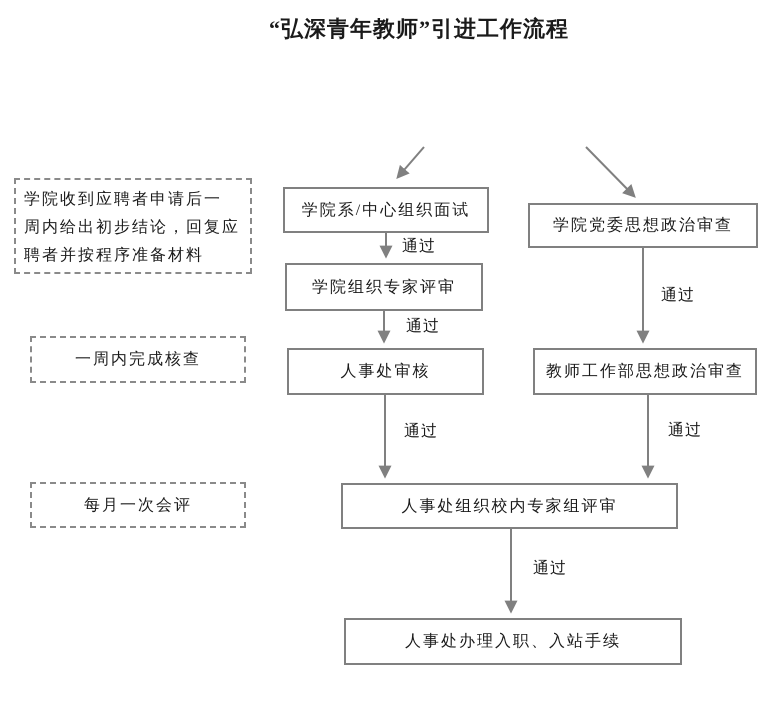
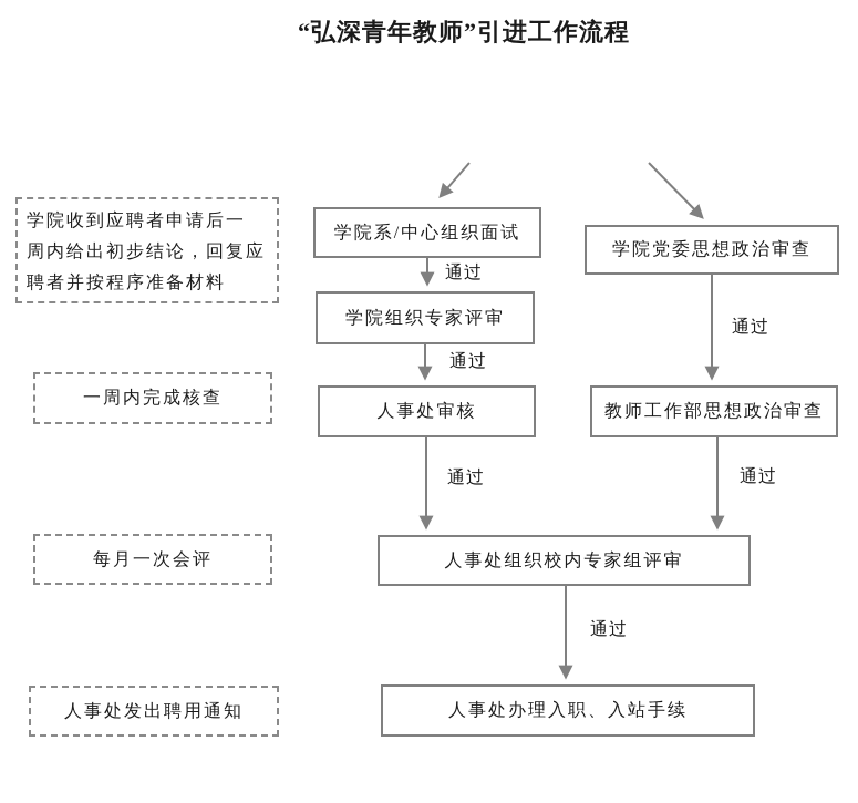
  “弘深青年教师”引进工作流程
  学院系/中心组织面试
  学院党委思想政治审查
  学院组织专家评审
  人事处审核
  教师工作部思想政治审查
  人事处组织校内专家组评审
  人事处办理入职、入站手续
  学院收到应聘者申请后一
  周内给出初步结论，回复应
  聘者并按程序准备材料
  一周内完成核查
  每月一次会评
+ 人事处发出聘用通知
  通过
  通过
  通过
  通过
  通过
  通过
